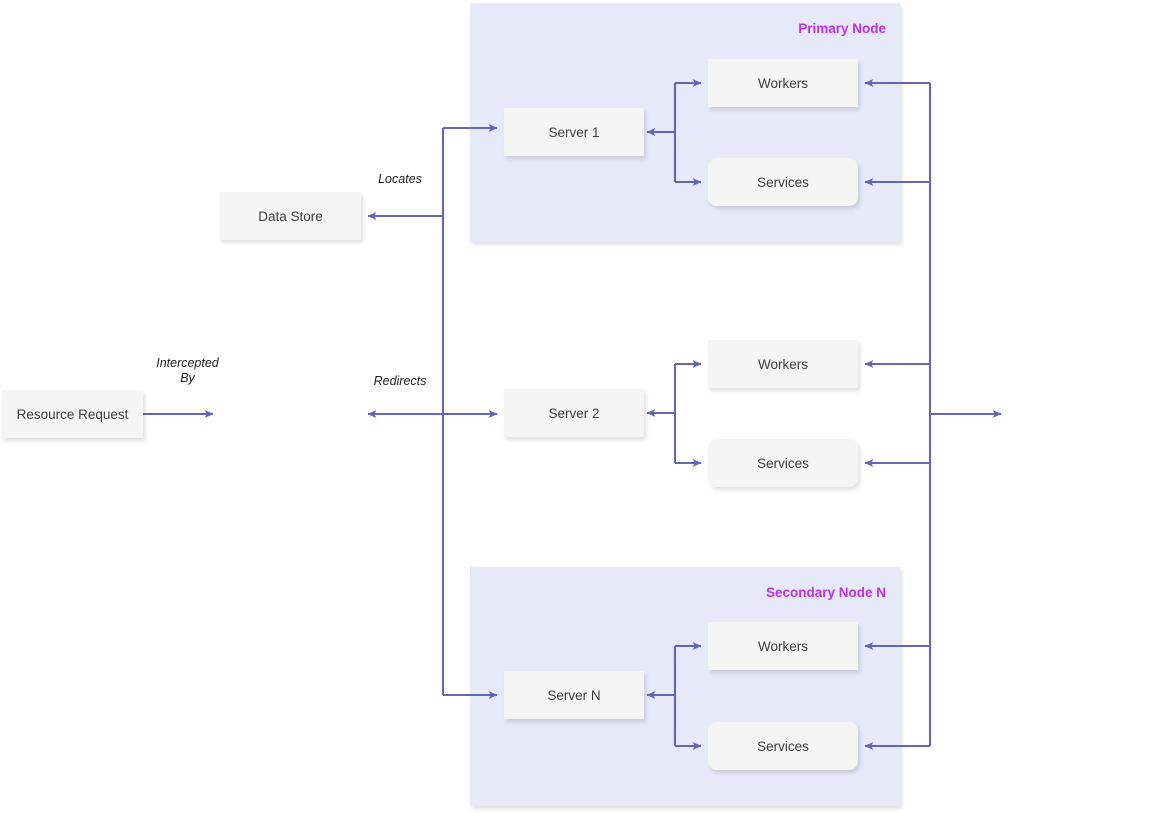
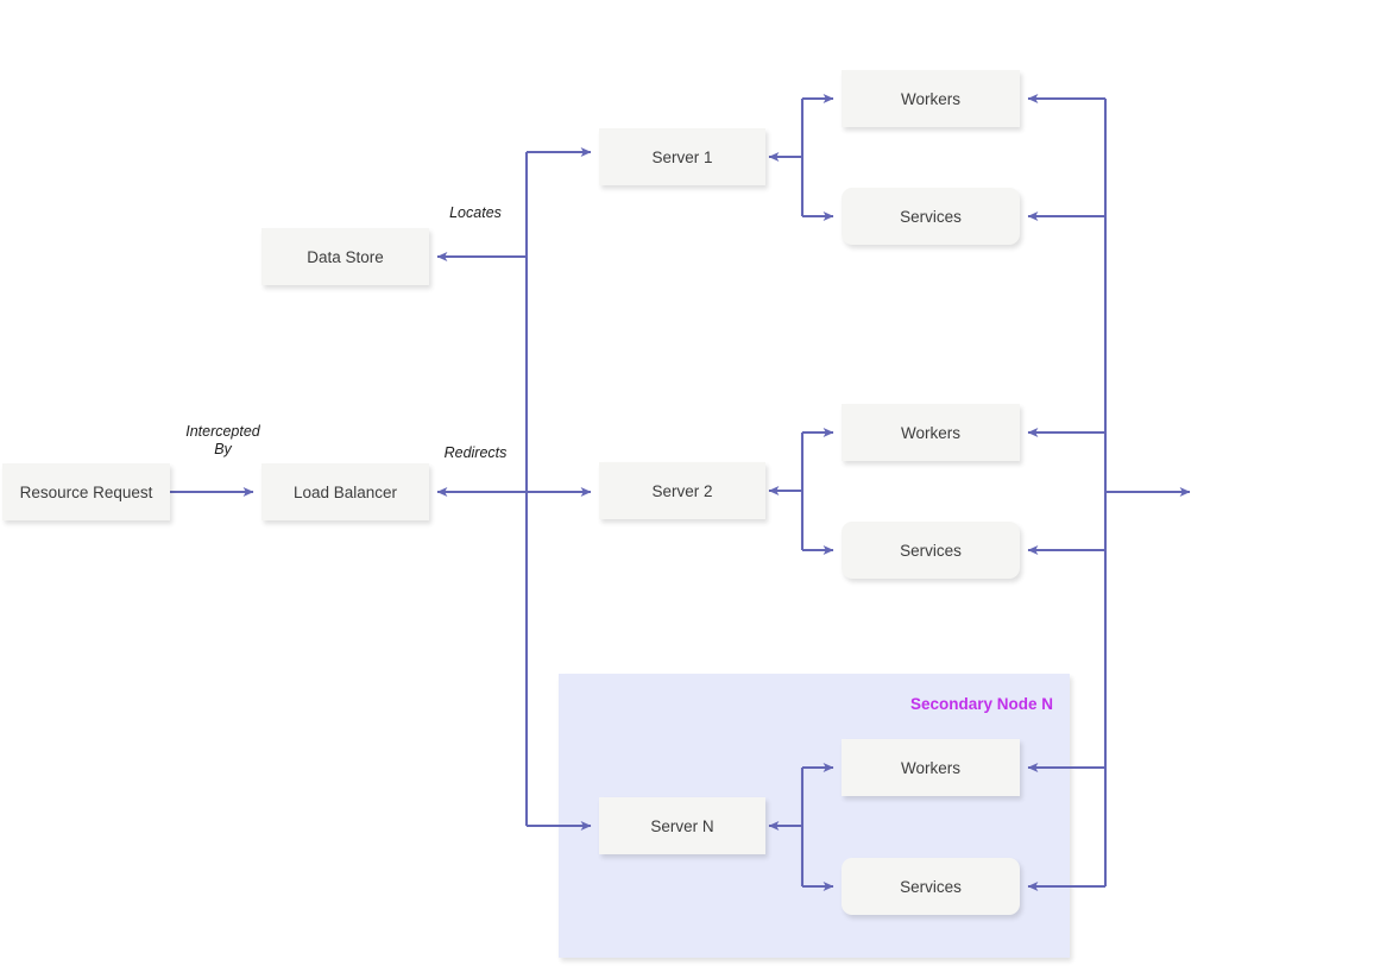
- Primary Node
  Secondary Node N
  Resource Request
+ Load Balancer
  Data Store
  Server 1
  Workers
  Services
  Server 2
  Workers
  Services
  Server N
  Workers
  Services
  Intercepted
  By
  Redirects
  Locates
